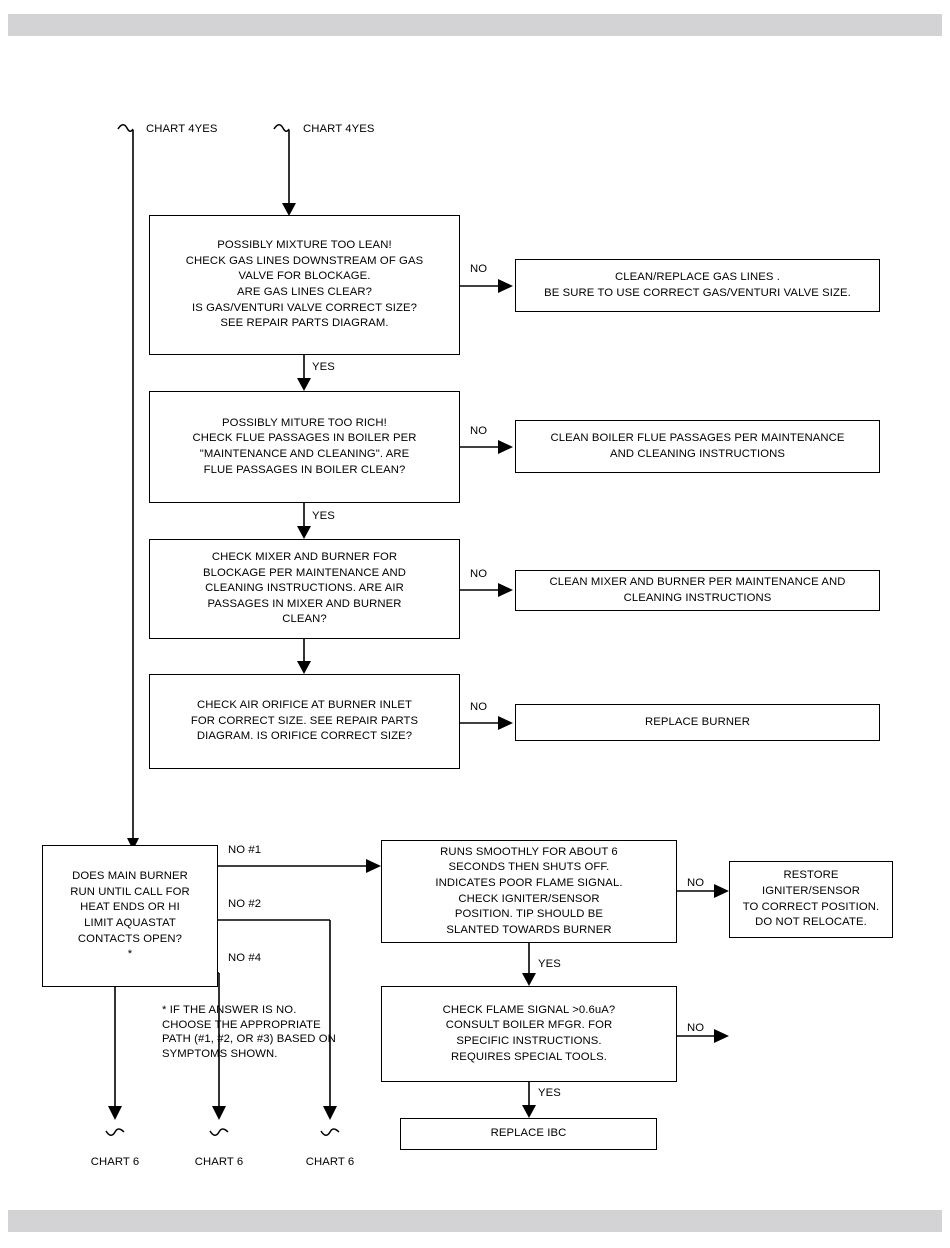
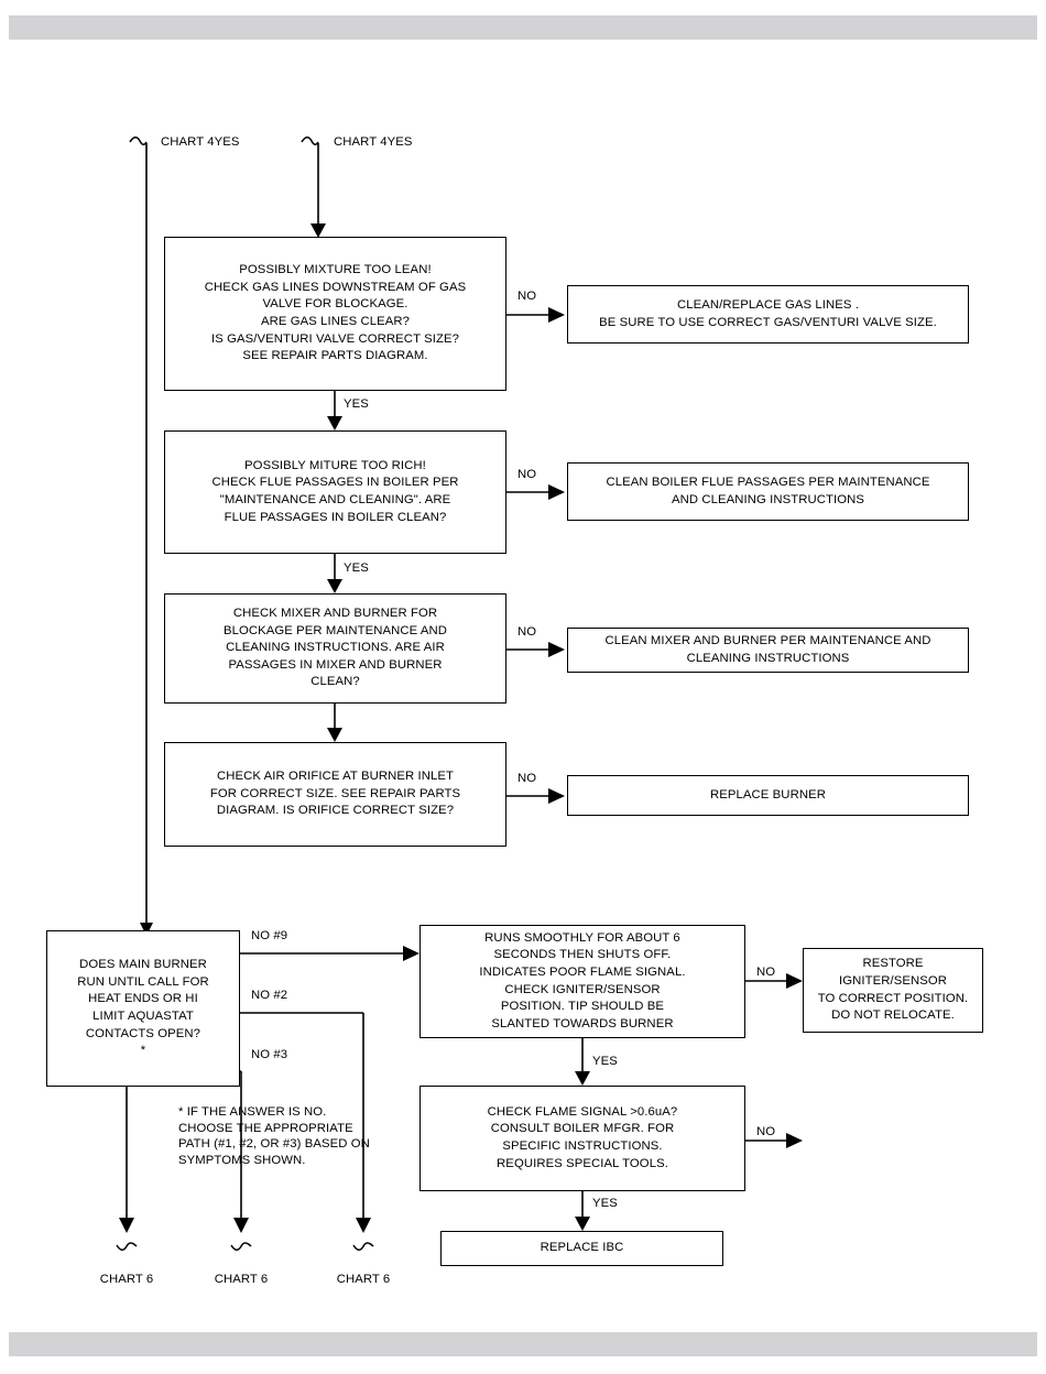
  CHART 4YES
  CHART 4YES
  CHART 6
  CHART 6
  CHART 6
  NO
  YES
  NO
  YES
  NO
  NO
- NO #1
+ NO #9
  NO #2
- NO #4
+ NO #3
  NO
  YES
  NO
  YES
  POSSIBLY MIXTURE TOO LEAN!
  CHECK GAS LINES DOWNSTREAM OF GAS
  VALVE FOR BLOCKAGE.
  ARE GAS LINES CLEAR?
  IS GAS/VENTURI VALVE CORRECT SIZE?
  SEE REPAIR PARTS DIAGRAM.
  CLEAN/REPLACE GAS LINES .
  BE SURE TO USE CORRECT GAS/VENTURI VALVE SIZE.
  POSSIBLY MITURE TOO RICH!
  CHECK FLUE PASSAGES IN BOILER PER
  "MAINTENANCE AND CLEANING". ARE
  FLUE PASSAGES IN BOILER CLEAN?
  CLEAN BOILER FLUE PASSAGES PER MAINTENANCE
  AND CLEANING INSTRUCTIONS
  CHECK MIXER AND BURNER FOR
  BLOCKAGE PER MAINTENANCE AND
  CLEANING INSTRUCTIONS. ARE AIR
  PASSAGES IN MIXER AND BURNER
  CLEAN?
  CLEAN MIXER AND BURNER PER MAINTENANCE AND
  CLEANING INSTRUCTIONS
  CHECK AIR ORIFICE AT BURNER INLET
  FOR CORRECT SIZE. SEE REPAIR PARTS
  DIAGRAM. IS ORIFICE CORRECT SIZE?
  REPLACE BURNER
  DOES MAIN BURNER
  RUN UNTIL CALL FOR
  HEAT ENDS OR HI
  LIMIT AQUASTAT
  CONTACTS OPEN?
  *
  RUNS SMOOTHLY FOR ABOUT 6
  SECONDS THEN SHUTS OFF.
  INDICATES POOR FLAME SIGNAL.
  CHECK IGNITER/SENSOR
  POSITION. TIP SHOULD BE
  SLANTED TOWARDS BURNER
  RESTORE
  IGNITER/SENSOR
  TO CORRECT POSITION.
  DO NOT RELOCATE.
  CHECK FLAME SIGNAL >0.6uA?
  CONSULT BOILER MFGR. FOR
  SPECIFIC INSTRUCTIONS.
  REQUIRES SPECIAL TOOLS.
  REPLACE IBC
  * IF THE ANSWER IS NO.
  CHOOSE THE APPROPRIATE
  PATH (#1, #2, OR #3) BASED ON
  SYMPTOMS SHOWN.
